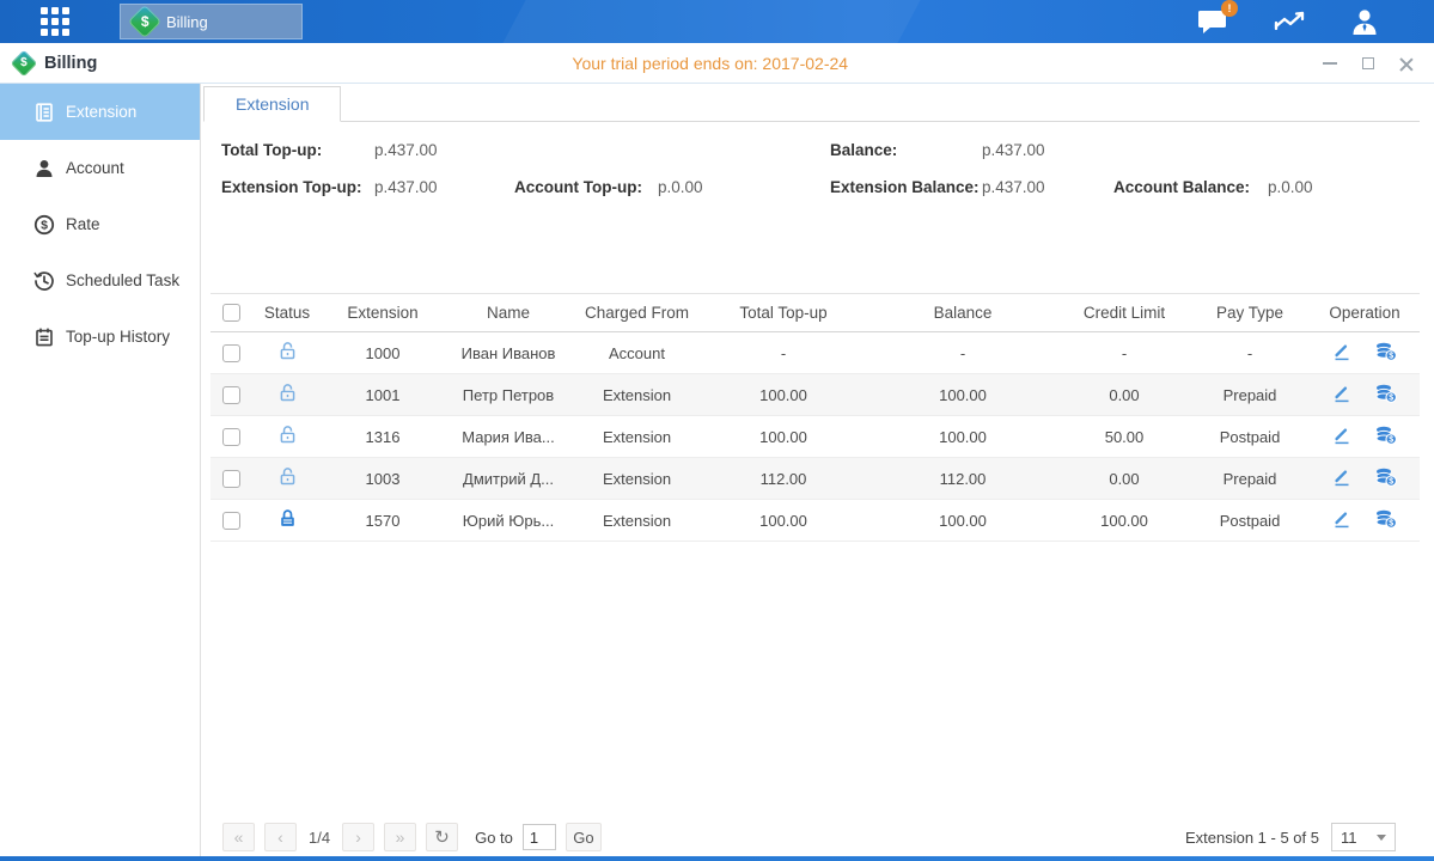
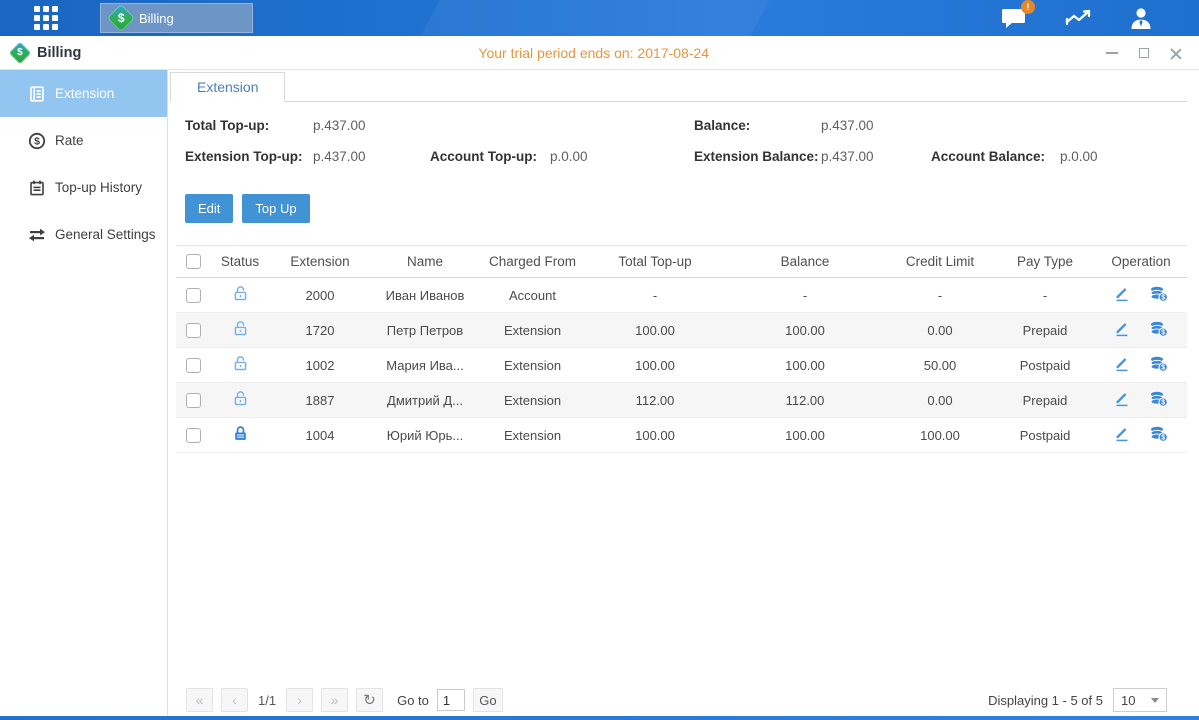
  Billing
  !
  Billing
- Your trial period ends on: 2017-02-24
+ Your trial period ends on: 2017-08-24
  Extension
- Account
  $
  Rate
- Scheduled Task
  Top-up History
+ General Settings
  Extension
  Total Top-up:
  p.437.00
  Balance:
  p.437.00
  Extension Top-up:
  p.437.00
  Account Top-up:
  p.0.00
  Extension Balance:
  p.437.00
  Account Balance:
  p.0.00
+ Edit
+ Top Up
  	Status	Extension	Name	Charged From	Total Top-up	Balance	Credit Limit	Pay Type	Operation
- 		1000	Иван Иванов	Account	-	-	-	-
+ 		2000	Иван Иванов	Account	-	-	-	-
- 		1001	Петр Петров	Extension	100.00	100.00	0.00	Prepaid
+ 		1720	Петр Петров	Extension	100.00	100.00	0.00	Prepaid
- 		1316	Мария Ива...	Extension	100.00	100.00	50.00	Postpaid
+ 		1002	Мария Ива...	Extension	100.00	100.00	50.00	Postpaid
- 		1003	Дмитрий Д...	Extension	112.00	112.00	0.00	Prepaid
+ 		1887	Дмитрий Д...	Extension	112.00	112.00	0.00	Prepaid
- 		1570	Юрий Юрь...	Extension	100.00	100.00	100.00	Postpaid
+ 		1004	Юрий Юрь...	Extension	100.00	100.00	100.00	Postpaid
  «
  ‹
- 1/4
+ 1/1
  ›
  »
  ↻
  Go to
  1
  Go
- Extension 1 - 5 of 5
+ Displaying 1 - 5 of 5
- 11
+ 10
